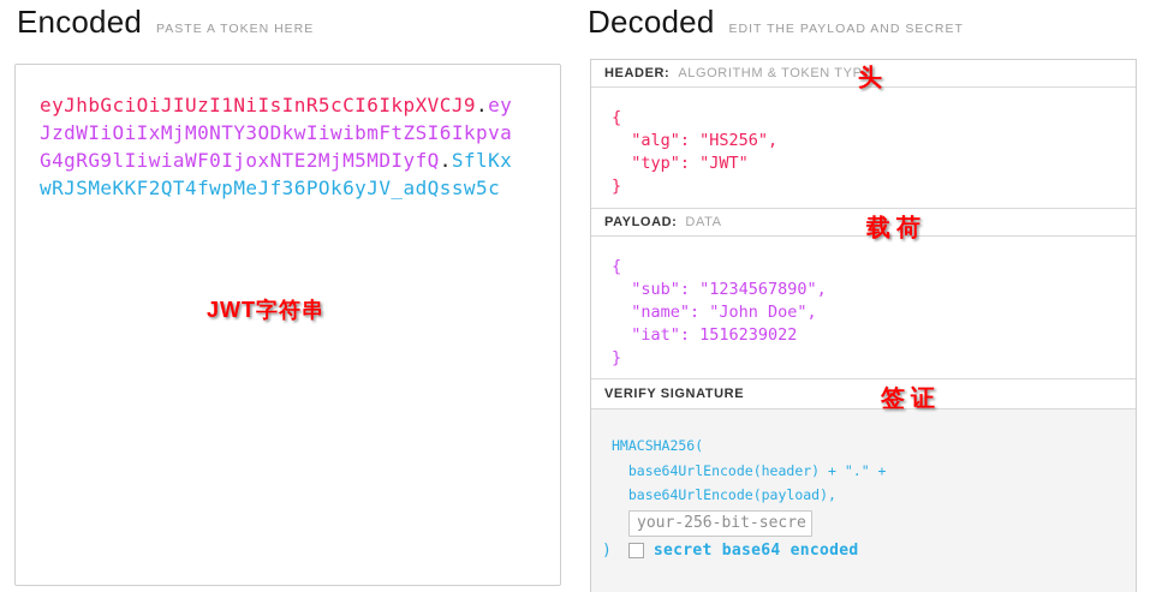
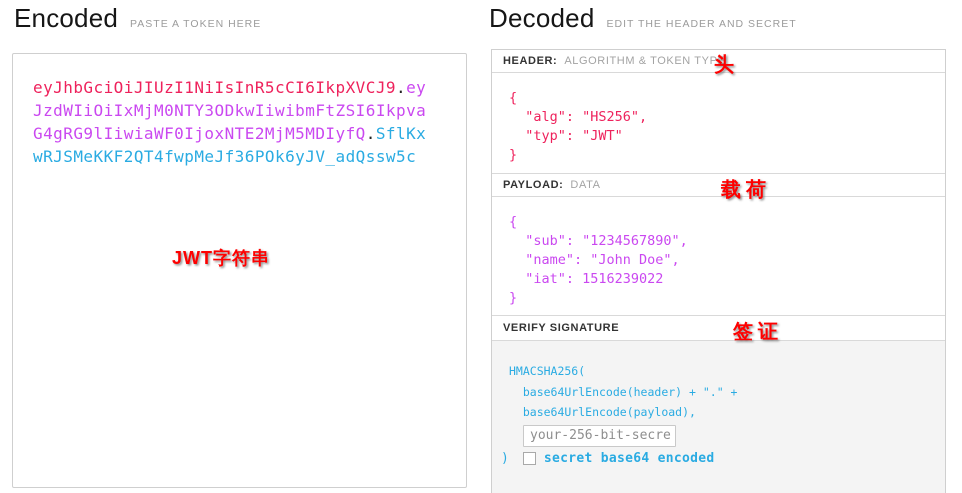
  Encoded
  PASTE A TOKEN HERE
  eyJhbGciOiJIUzI1NiIsInR5cCI6IkpXVCJ9.ey
  JzdWIiOiIxMjM0NTY3ODkwIiwibmFtZSI6Ikpva
  G4gRG9lIiwiaWF0IjoxNTE2MjM5MDIyfQ.SflKx
  wRJSMeKKF2QT4fwpMeJf36POk6yJV_adQssw5c
  Decoded
- EDIT THE PAYLOAD AND SECRET
+ EDIT THE HEADER AND SECRET
  HEADER:
  ALGORITHM & TOKEN TYPE
  {
  "alg": "HS256",
  "typ": "JWT"
  }
  PAYLOAD:
  DATA
  {
  "sub": "1234567890",
  "name": "John Doe",
  "iat": 1516239022
  }
  VERIFY SIGNATURE
  HMACSHA256(
  base64UrlEncode(header) + "." +
  base64UrlEncode(payload),
  your-256-bit-secre
  )
  secret base64 encoded
  JWT字符串
  头
  载荷
  签证
